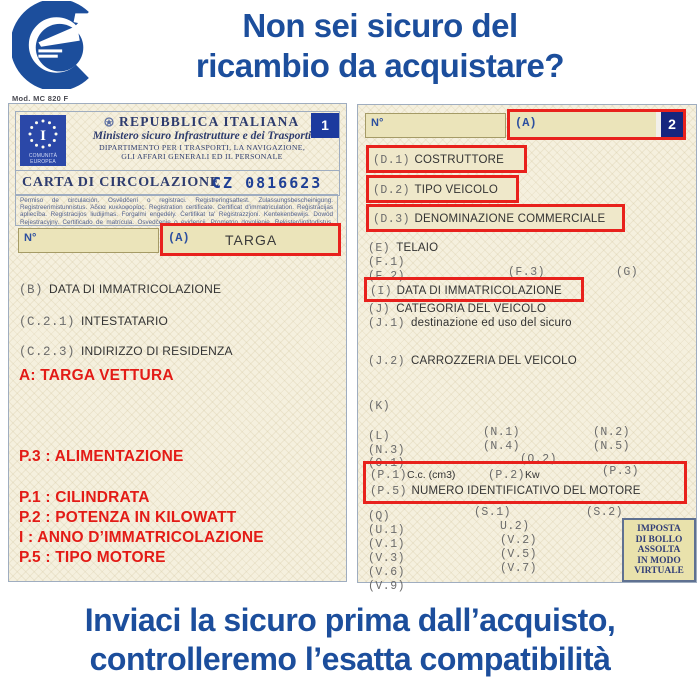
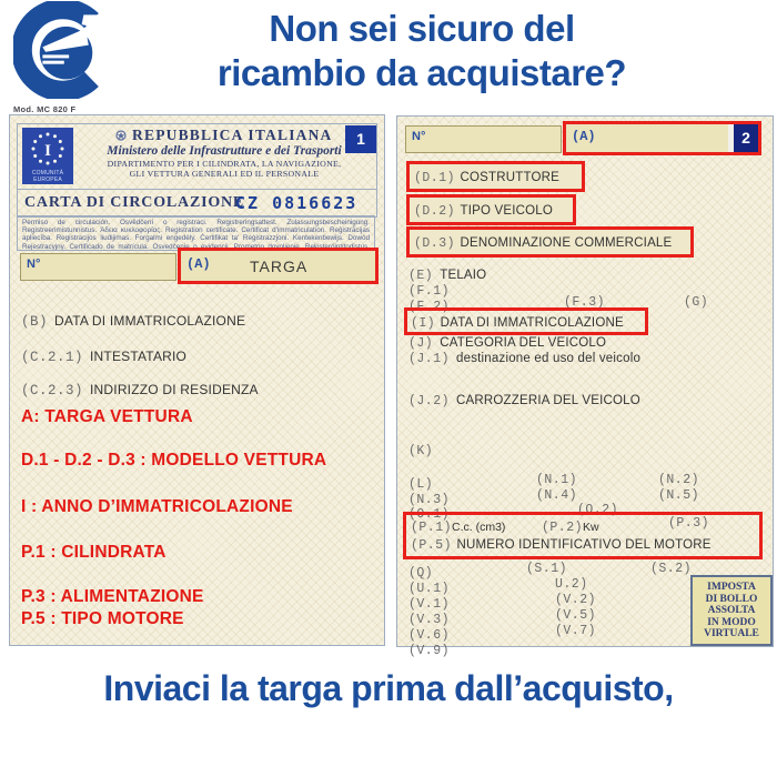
  Non sei sicuro del
  ricambio da acquistare?
  Mod. MC 820 F
  I
  REPUBBLICA ITALIANA
- Ministero sicuro Infrastrutture e dei Trasporti
+ Ministero delle Infrastrutture e dei Trasporti
- DIPARTIMENTO PER I TRASPORTI, LA NAVIGAZIONE,
+ DIPARTIMENTO PER I CILINDRATA, LA NAVIGAZIONE,
- GLI AFFARI GENERALI ED IL PERSONALE
+ GLI VETTURA GENERALI ED IL PERSONALE
  1
  CARTA DI CIRCOLAZIONE
  CZ 0816623
  N°
  (A)
  TARGA
  (B) DATA DI IMMATRICOLAZIONE
  (C.2.1) INTESTATARIO
  (C.2.3) INDIRIZZO DI RESIDENZA
  A: TARGA VETTURA
+ D.1 - D.2 - D.3 : MODELLO VETTURA
- P.3 : ALIMENTAZIONE
+ I : ANNO D’IMMATRICOLAZIONE
  P.1 : CILINDRATA
- P.2 : POTENZA IN KILOWATT
- I : ANNO D’IMMATRICOLAZIONE
+ P.3 : ALIMENTAZIONE
  P.5 : TIPO MOTORE
  N°
  (A)
  2
  (D.1) COSTRUTTORE
  (D.2) TIPO VEICOLO
  (D.3) DENOMINAZIONE COMMERCIALE
  (E) TELAIO
  (F.1)
  (F.2)
  (F.3)
  (G)
  (I) DATA DI IMMATRICOLAZIONE
  (J) CATEGORIA DEL VEICOLO
- (J.1) destinazione ed uso del sicuro
+ (J.1) destinazione ed uso del veicolo
  (J.2) CARROZZERIA DEL VEICOLO
  (K)
  (L)
  (N.1)
  (N.2)
  (N.3)
  (N.4)
  (N.5)
  (O.1)
  (O.2)
  (P.1)C.c. (cm3)
  (P.2)Kw
  (P.3)
  (P.5) NUMERO IDENTIFICATIVO DEL MOTORE
  (Q)
  (S.1)
  (S.2)
  (U.1)
  U.2)
  (V.1)
  (V.2)
  (V.3)
  (V.5)
  (V.6)
  (V.7)
  (V.9)
  IMPOSTA
  DI BOLLO
  ASSOLTA
  IN MODO
  VIRTUALE
- Inviaci la sicuro prima dall’acquisto,
+ Inviaci la targa prima dall’acquisto,
- controlleremo l’esatta compatibilità
